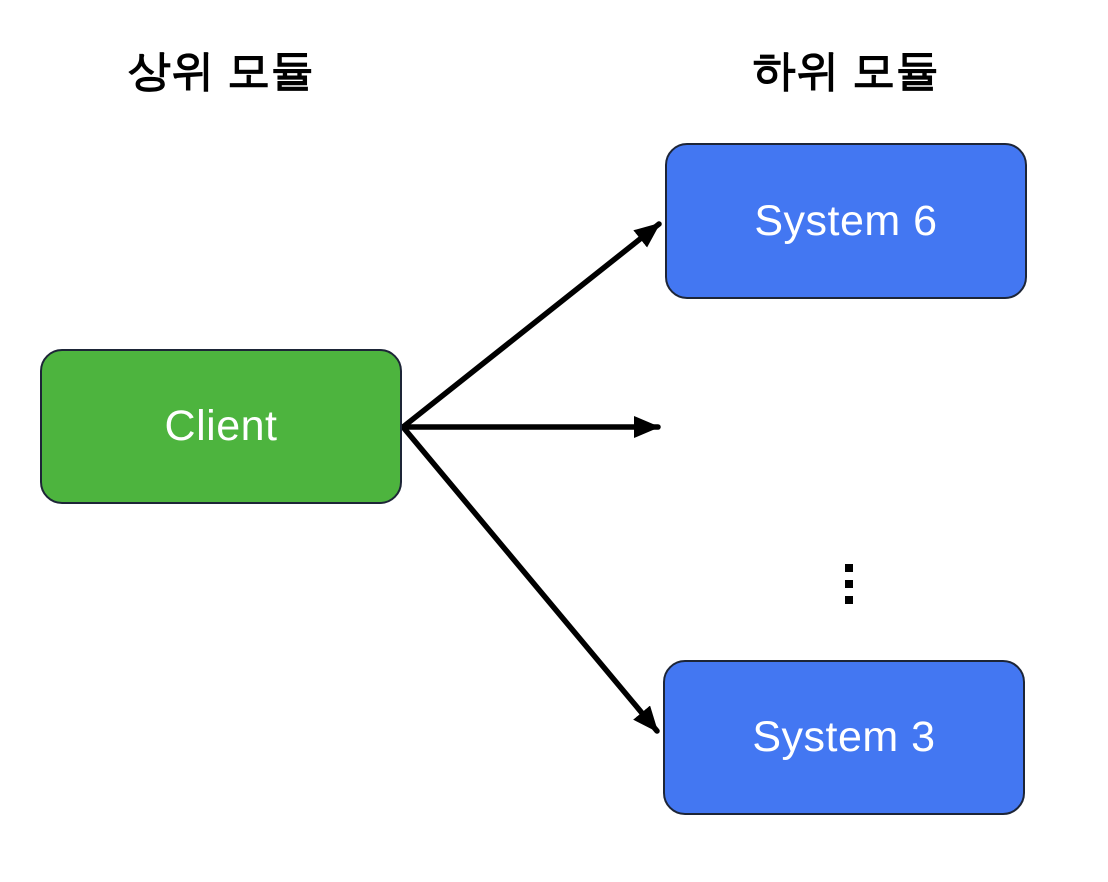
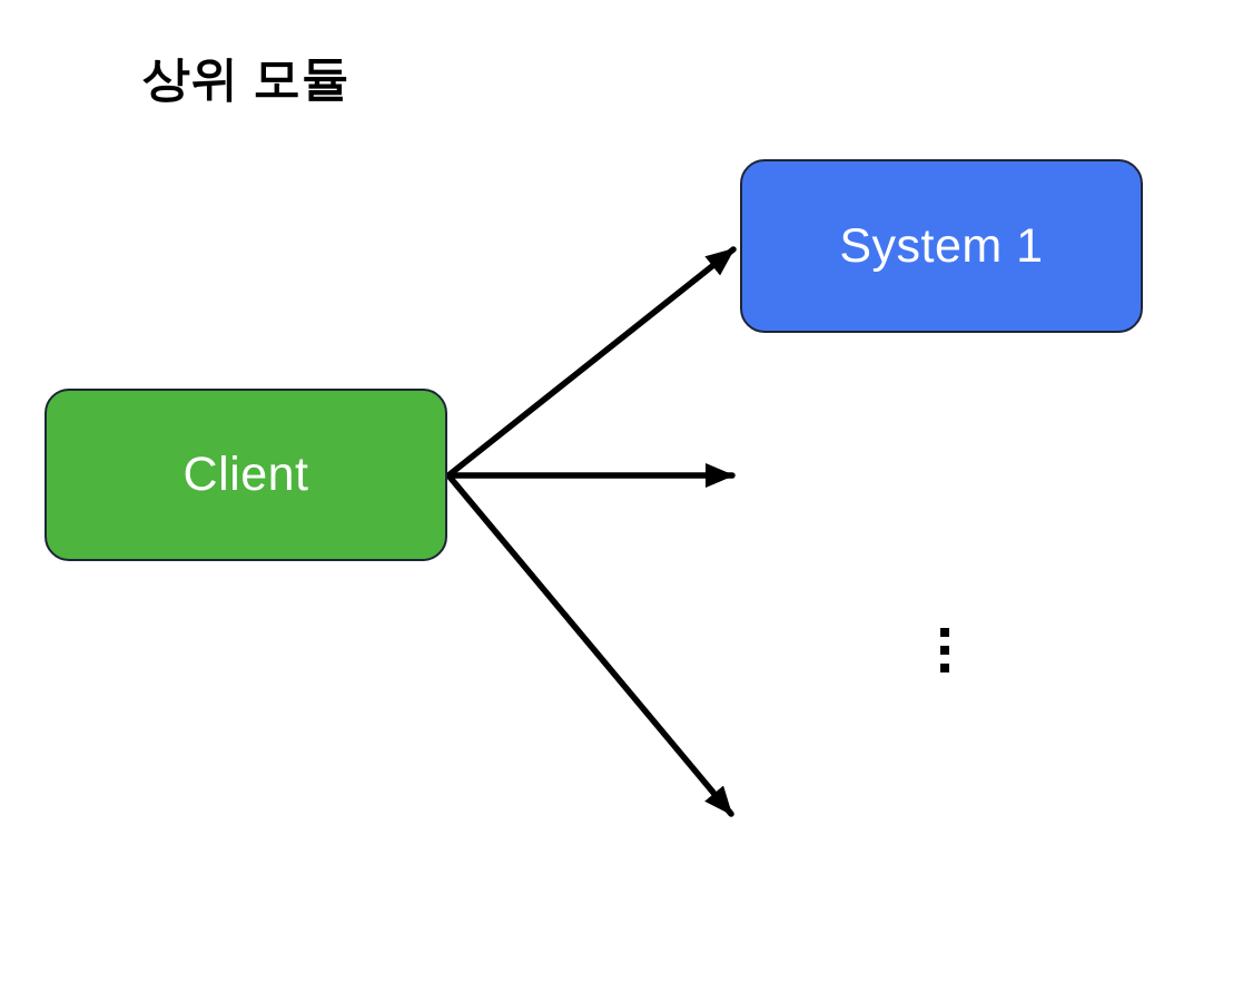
  상위 모듈
- 하위 모듈
  Client
- System 6
+ System 1
- System 3
